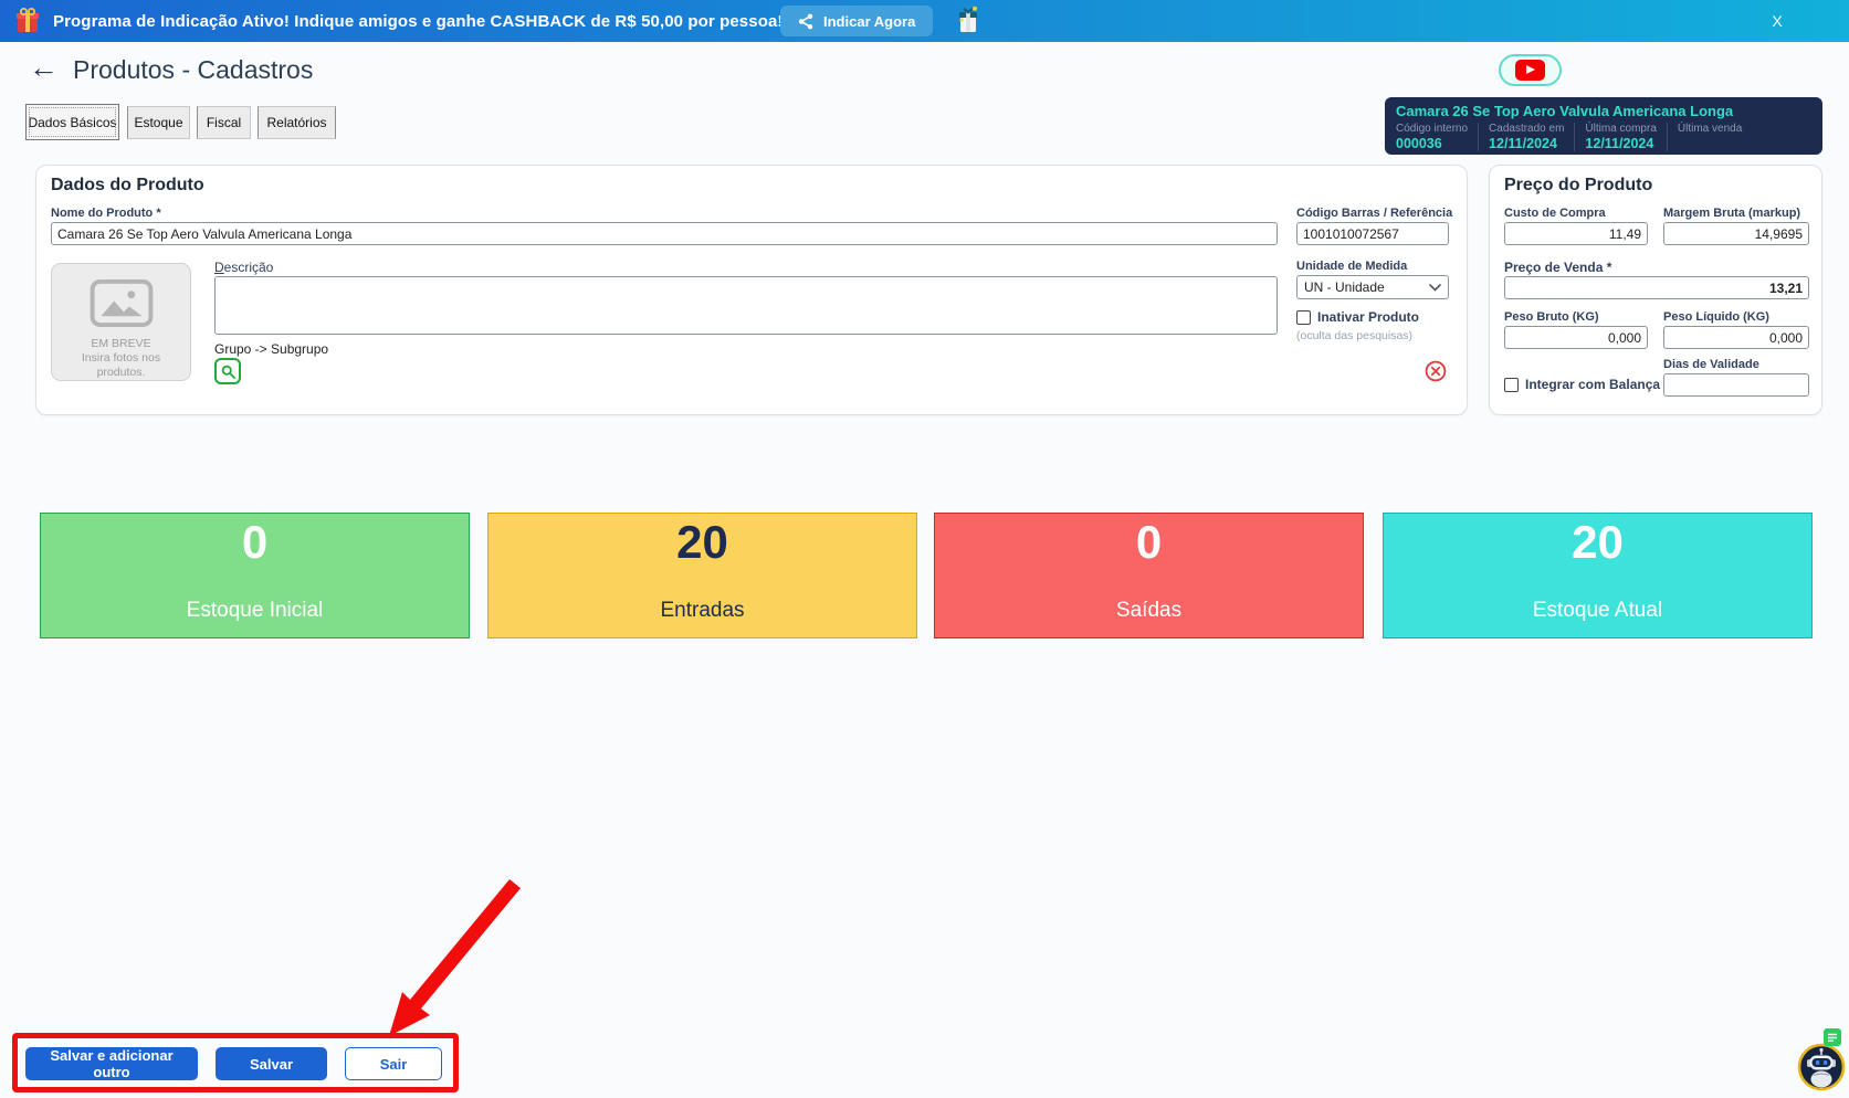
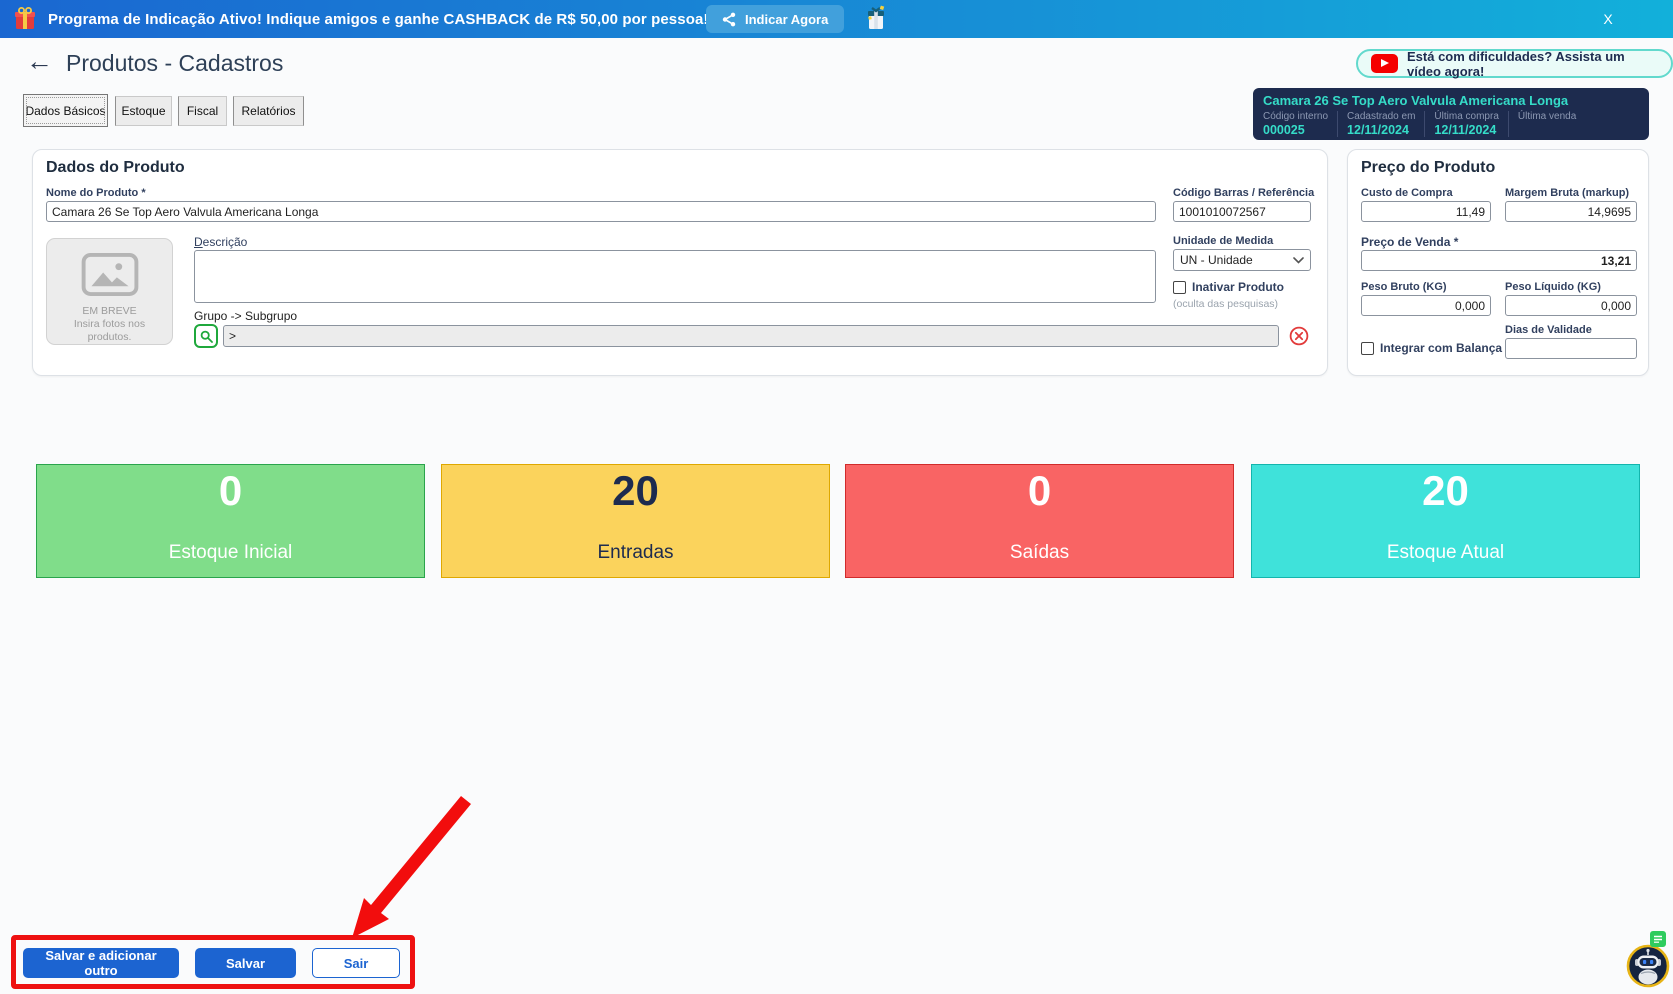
  Programa de Indicação Ativo! Indique amigos e ganhe CASHBACK de R$ 50,00 por pessoa
  Indicar Agora
  X
  ←
  Produtos - Cadastros
+ Está com dificuldades? Assista um vídeo agora!
  Dados Básicos
  Estoque
  Fiscal
  Relatórios
  Camara 26 Se Top Aero Valvula Americana Longa
  Código interno
- 000036
+ 000025
  Cadastrado em
  12/11/2024
  Última compra
  12/11/2024
  Última venda
  Dados do Produto
  Nome do Produto *
  Camara 26 Se Top Aero Valvula Americana Longa
  Código Barras / Referência
  1001010072567
  EM BREVE
  Insira fotos nos
  produtos.
  Descrição
  Unidade de Medida
  UN - Unidade
  Inativar Produto
  (oculta das pesquisas)
  Grupo -> Subgrupo
+ >
  Preço do Produto
  Custo de Compra
  11,49
  Margem Bruta (markup)
  14,9695
  Preço de Venda *
  13,21
  Peso Bruto (KG)
  0,000
  Peso Líquido (KG)
  0,000
  Dias de Validade
  Integrar com Balança
  0
  Estoque Inicial
  20
  Entradas
  0
  Saídas
  20
  Estoque Atual
  Salvar e adicionar outro
  Salvar
  Sair
